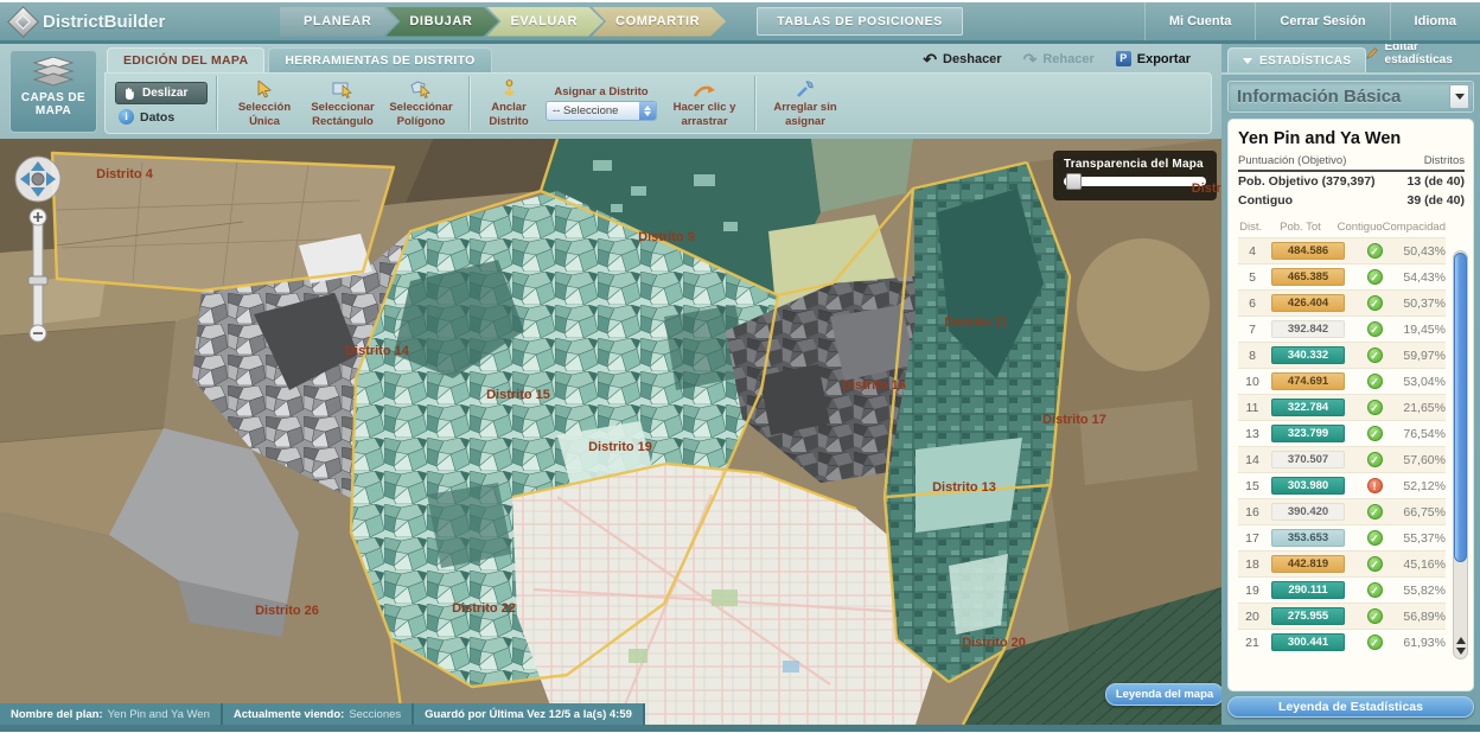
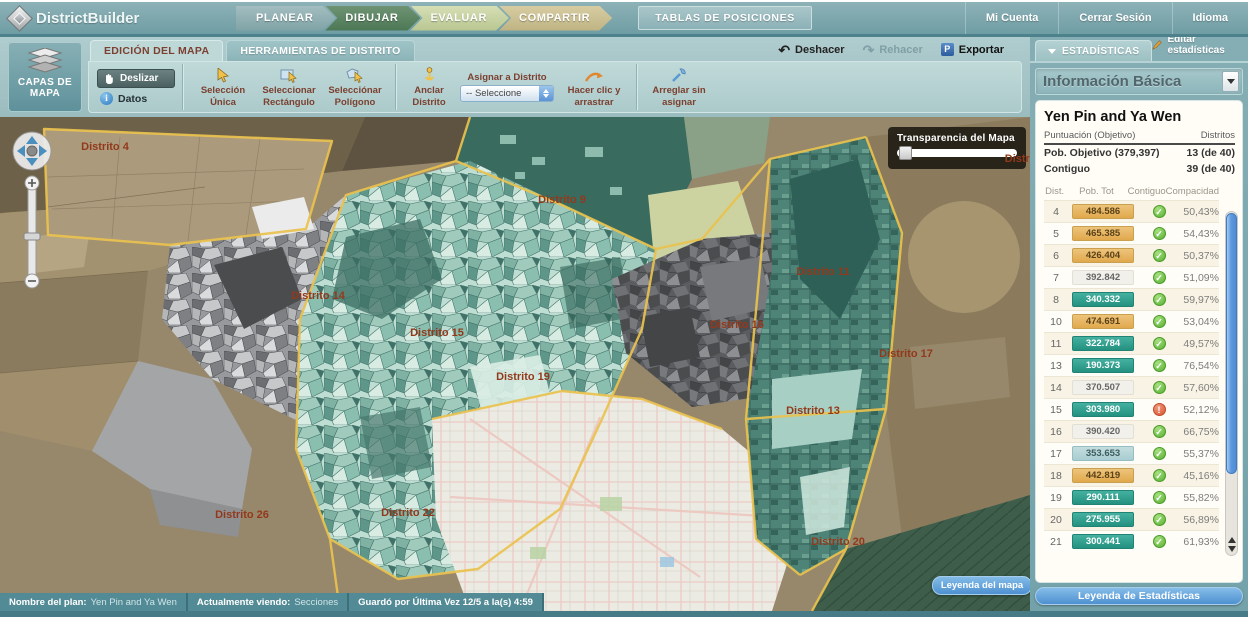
  DistrictBuilder
  PLANEAR
  DIBUJAR
  EVALUAR
  COMPARTIR
  TABLAS DE POSICIONES
  Mi Cuenta
  Cerrar Sesión
  Idioma
  CAPAS DE MAPA
  EDICIÓN DEL MAPA
  HERRAMIENTAS DE DISTRITO
  ↶
  Deshacer
  ↷
  Rehacer
  P
  Exportar
  Deslizar
  i
  Datos
  Selección Única
  Seleccionar Rectángulo
  Selecciónar Polígono
  Anclar Distrito
  Asignar a Distrito
  -- Seleccione
  Hacer clic y arrastrar
  Arreglar sin asignar
  Transparencia del Mapa
  Leyenda del mapa
  Nombre del plan:
  Yen Pin and Ya Wen
  Actualmente viendo:
  Secciones
  Guardó por Última Vez 12/5 a la(s) 4:59
  Distrito 4
  Distrito 9
  Distrito 14
  Distrito 15
  Distrito 19
  Distrito 16
  Distrito 11
  Distrito 17
  Distrito 13
  Distrito 26
  Distrito 22
  Distrito 20
  ESTADÍSTICAS
  Editar estadísticas
  Información Básica
  Yen Pin and Ya Wen
  Puntuación (Objetivo)
  Distritos
  Pob. Objetivo (379,397)
  13 (de 40)
  Contiguo
  39 (de 40)
  Dist.
  Pob. Tot
  Contiguo
  Compacidad
  4
  484.586
  ✓
  50,43%
  5
  465.385
  ✓
  54,43%
  6
  426.404
  ✓
  50,37%
  7
  392.842
  ✓
- 19,45%
+ 51,09%
  8
  340.332
  ✓
  59,97%
  10
  474.691
  ✓
  53,04%
  11
  322.784
  ✓
- 21,65%
+ 49,57%
  13
- 323.799
+ 190.373
  ✓
  76,54%
  14
  370.507
  ✓
  57,60%
  15
  303.980
  !
  52,12%
  16
  390.420
  ✓
  66,75%
  17
  353.653
  ✓
  55,37%
  18
  442.819
  ✓
  45,16%
  19
  290.111
  ✓
  55,82%
  20
  275.955
  ✓
  56,89%
  21
  300.441
  ✓
  61,93%
  Leyenda de Estadísticas
